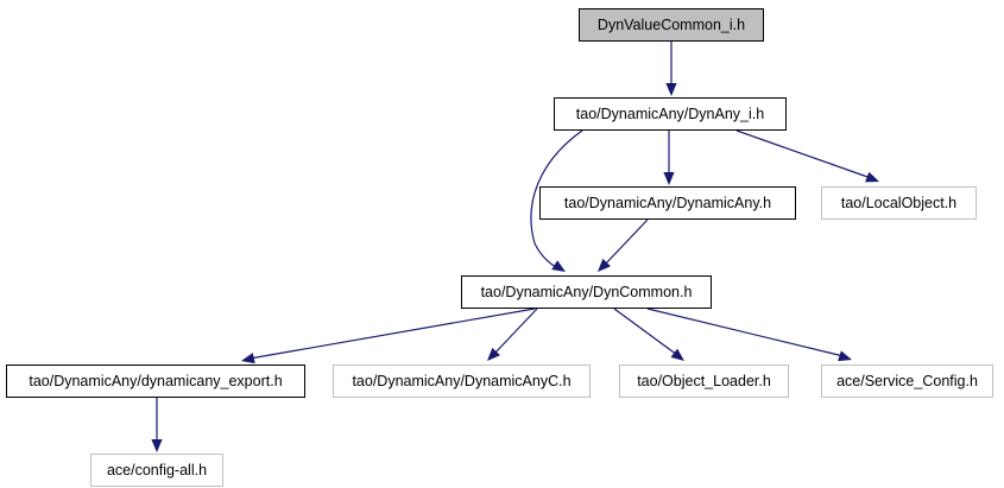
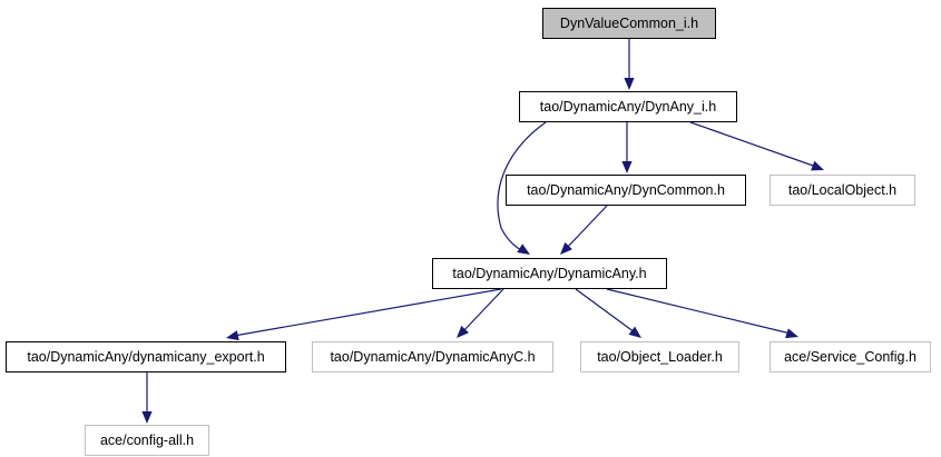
  DynValueCommon_i.h
  tao/DynamicAny/DynAny_i.h
- tao/DynamicAny/DynamicAny.h
+ tao/DynamicAny/DynCommon.h
  tao/LocalObject.h
- tao/DynamicAny/DynCommon.h
+ tao/DynamicAny/DynamicAny.h
  tao/DynamicAny/dynamicany_export.h
  tao/DynamicAny/DynamicAnyC.h
  tao/Object_Loader.h
  ace/Service_Config.h
  ace/config-all.h
